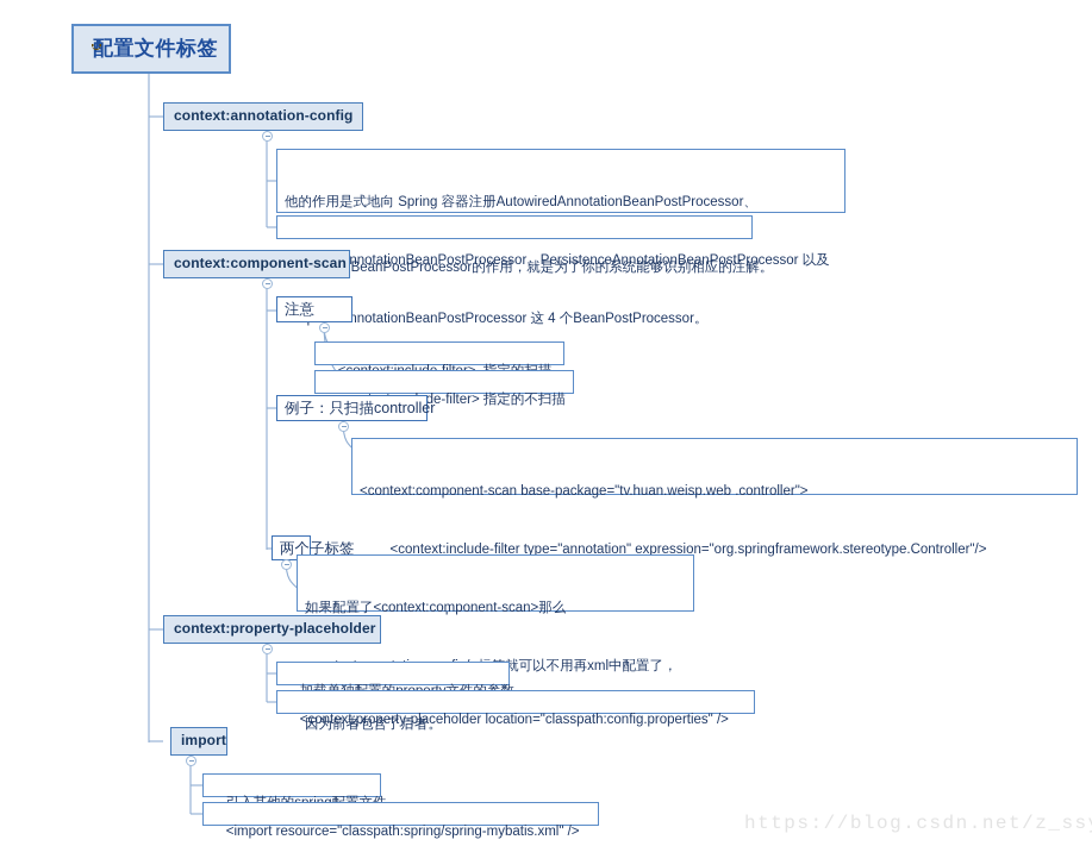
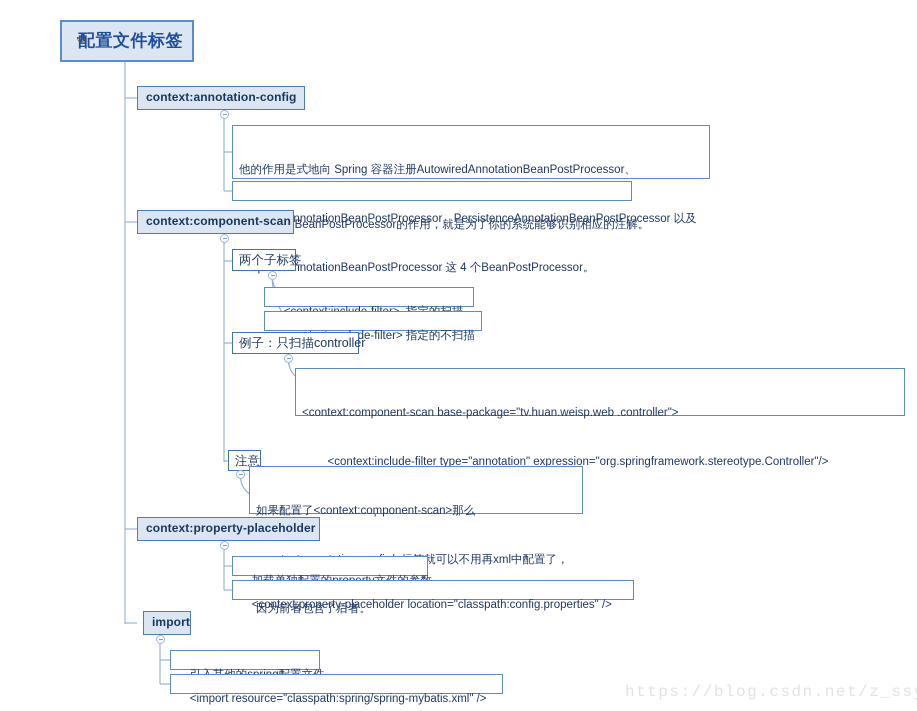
  配置文件标签
  context:annotation-config
  他的作用是式地向 Spring 容器注册AutowiredAnnotationBeanPostProcessor、
  nnotationBeanPostProcessor、PersistenceAnnotationBeanPostProcessor 以及
  nnotationBeanPostProcessor 这 4 个BeanPostProcessor。
  BeanPostProcessor的作用，就是为了你的系统能够识别相应的注解。
  context:component-scan
- 注意
+ 两个子标签
  例子：只扫描controller
  <context:component-scan base-package="tv.huan.weisp.web .controller">
  <context:include-filter type="annotation" expression="org.springframework.stereotype.Controller"/>
- 两个子标签
+ 注意
  如果配置了<context:component-scan>那么
  context:property-placeholder
  <context:property-placeholder location="classpath:config.properties" />
  import
  <import resource="classpath:spring/spring-mybatis.xml" />
  https://blog.csdn.net/z_ss
